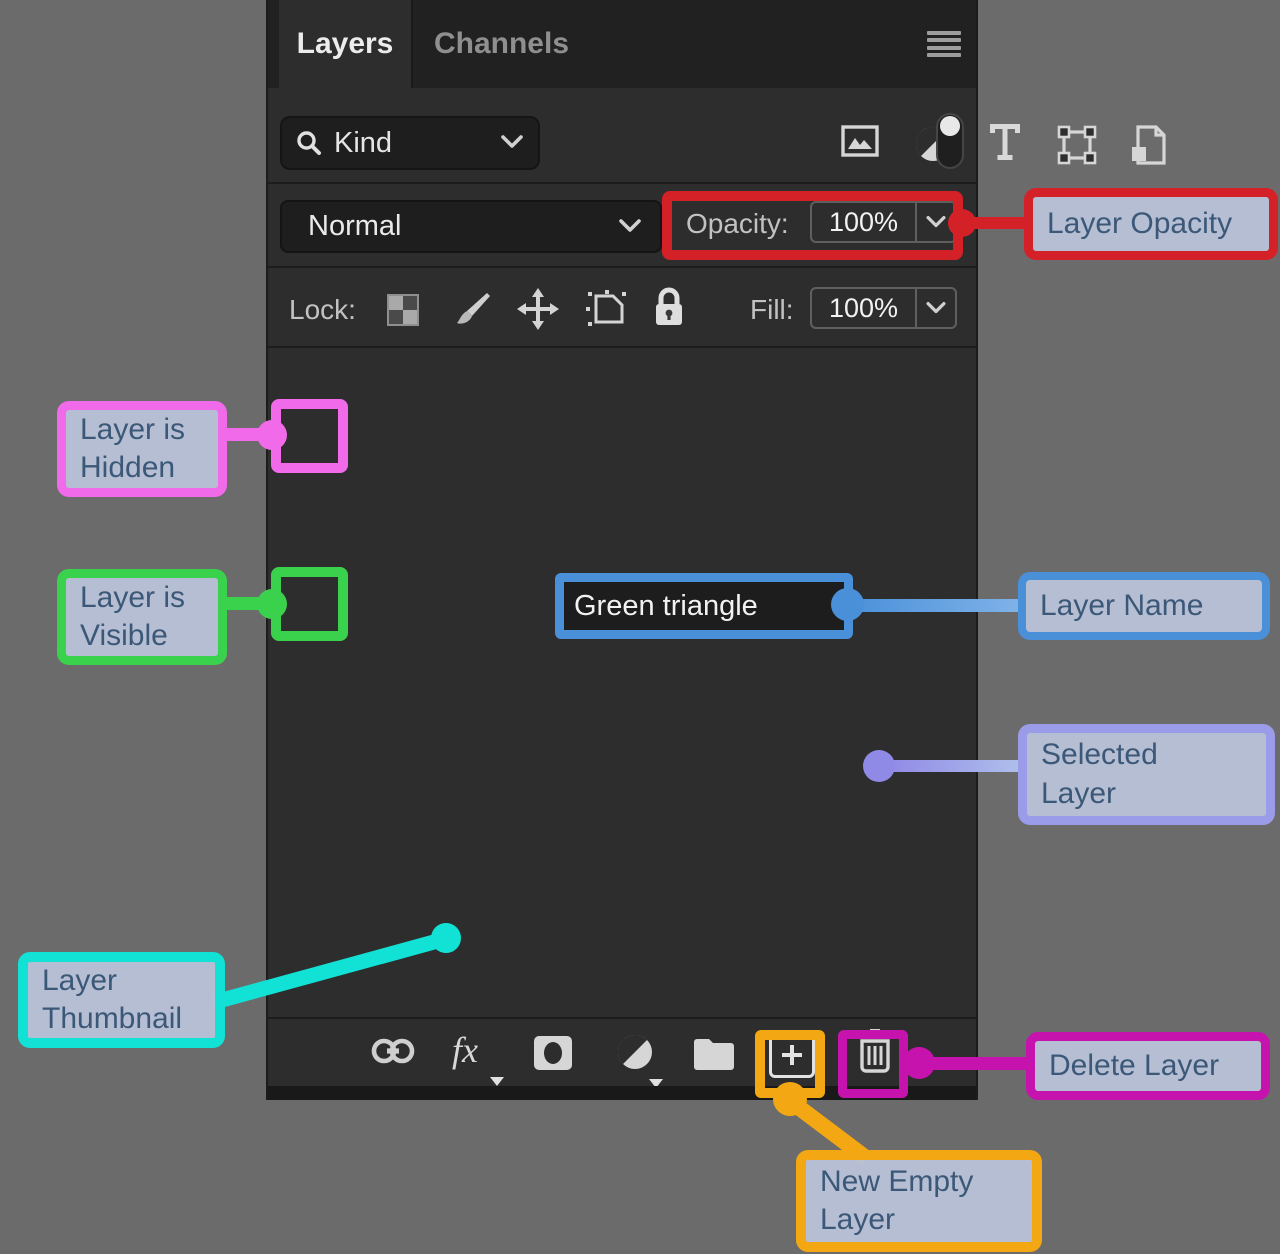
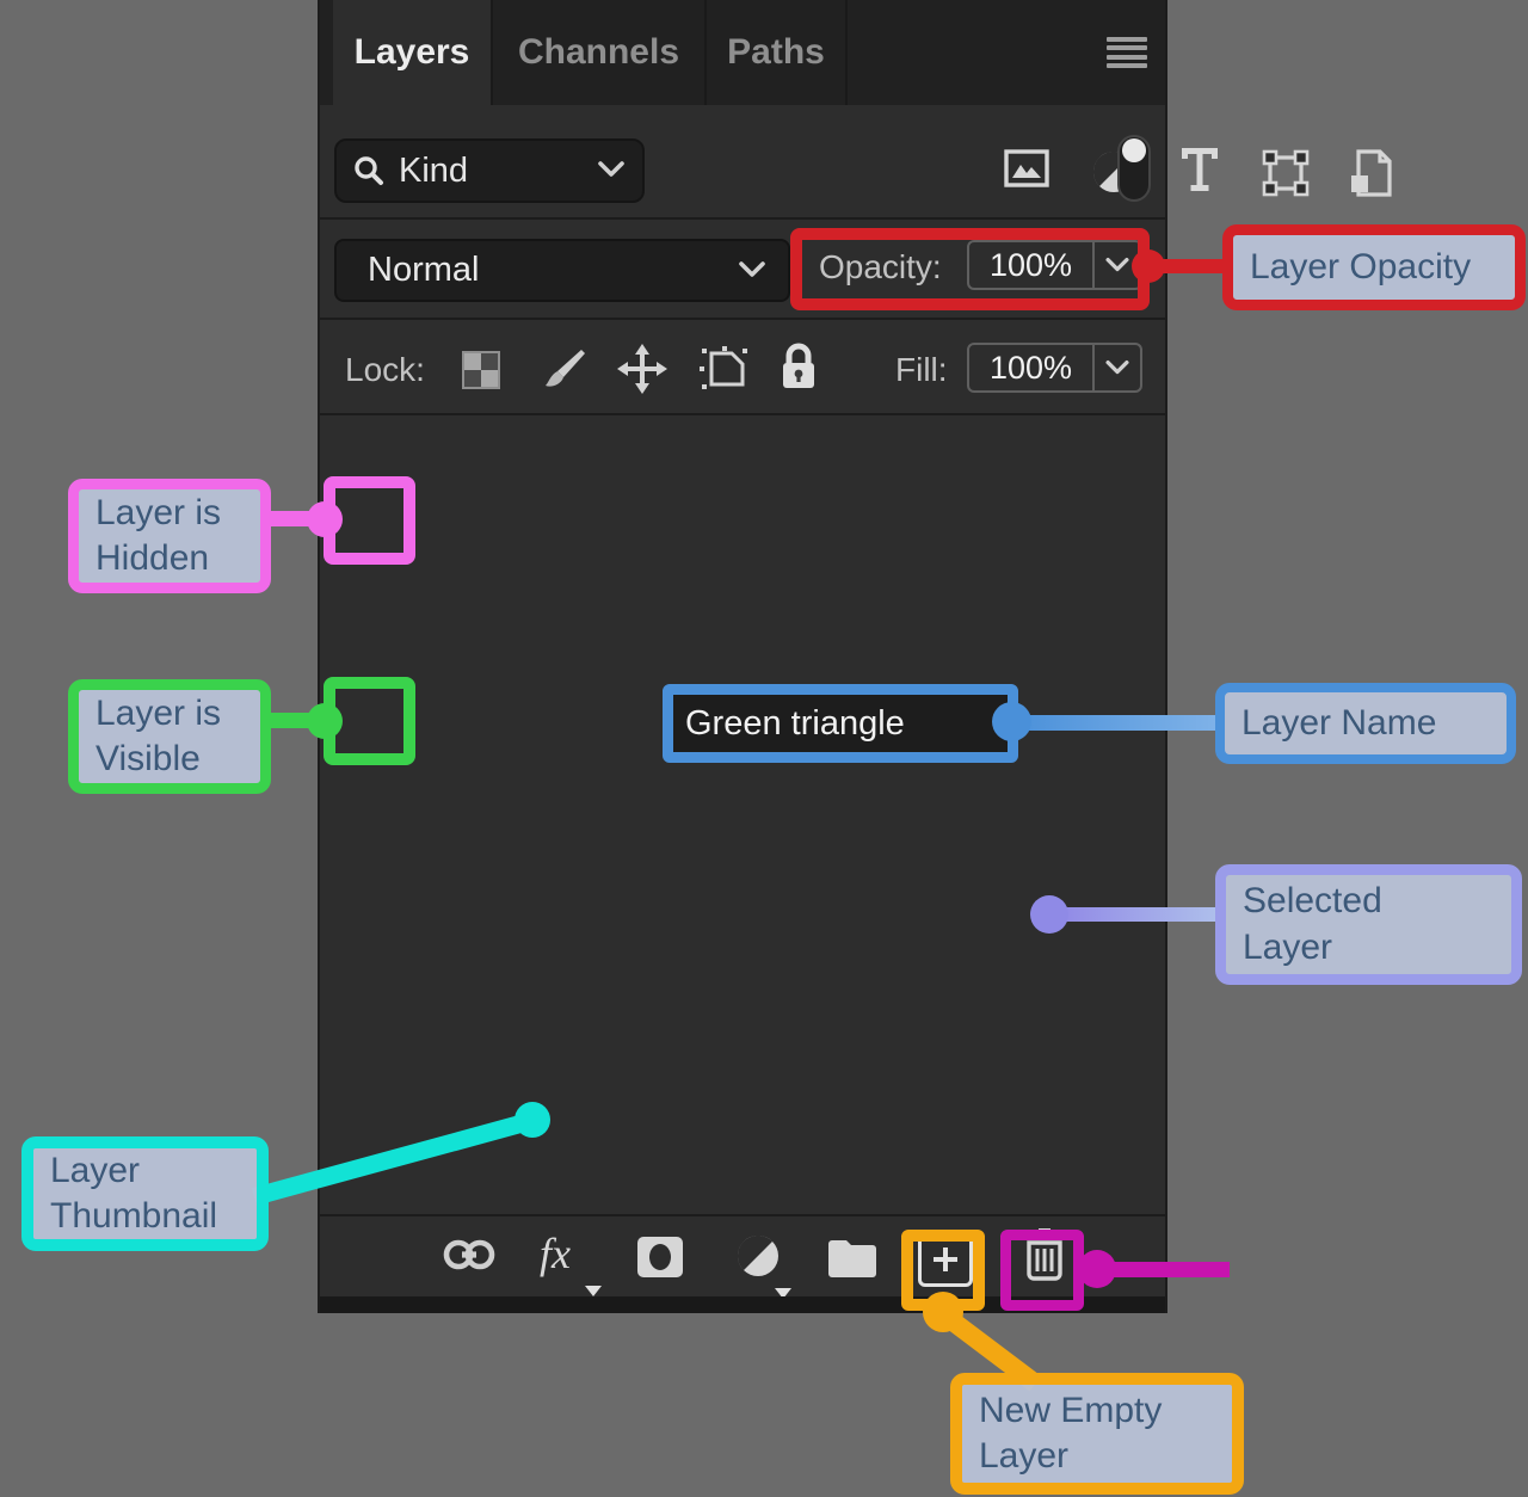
  Layers
  Channels
+ Paths
  Kind
  Normal
  Opacity:
  100%
  Lock:
  Fill:
  100%
  fx
  Green triangle
  Layer Opacity
  Layer is
  Hidden
  Layer is
  Visible
  Layer Name
  Selected
  Layer
  Layer
  Thumbnail
  New Empty
  Layer
- Delete Layer
